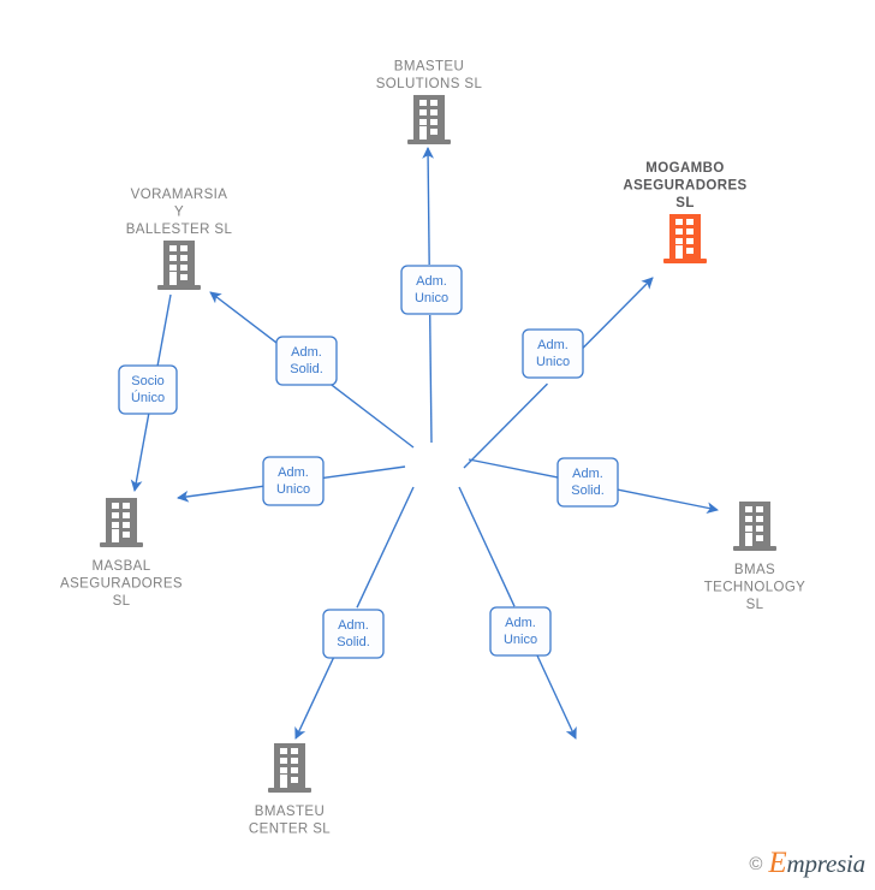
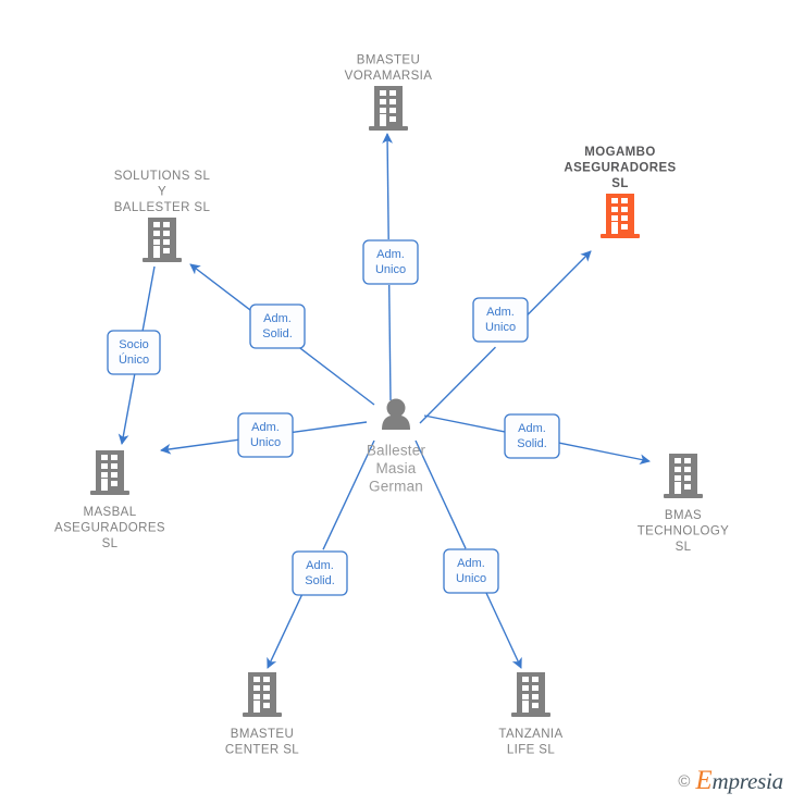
  BMASTEU
- SOLUTIONS SL
+ VORAMARSIA
  MOGAMBO
  ASEGURADORES
  SL
- VORAMARSIA
+ SOLUTIONS SL
  Y
  BALLESTER SL
  MASBAL
  ASEGURADORES
  SL
  BMAS
  TECHNOLOGY
  SL
  BMASTEU
  CENTER SL
+ TANZANIA
+ LIFE SL
+ Ballester
+ Masia
+ German
  Adm.
  Unico
  Adm.
  Unico
  Adm.
  Solid.
  Adm.
  Unico
  Adm.
  Solid.
  Adm.
  Solid.
  Adm.
  Unico
  Socio
  Único
  ©
  Empresia
